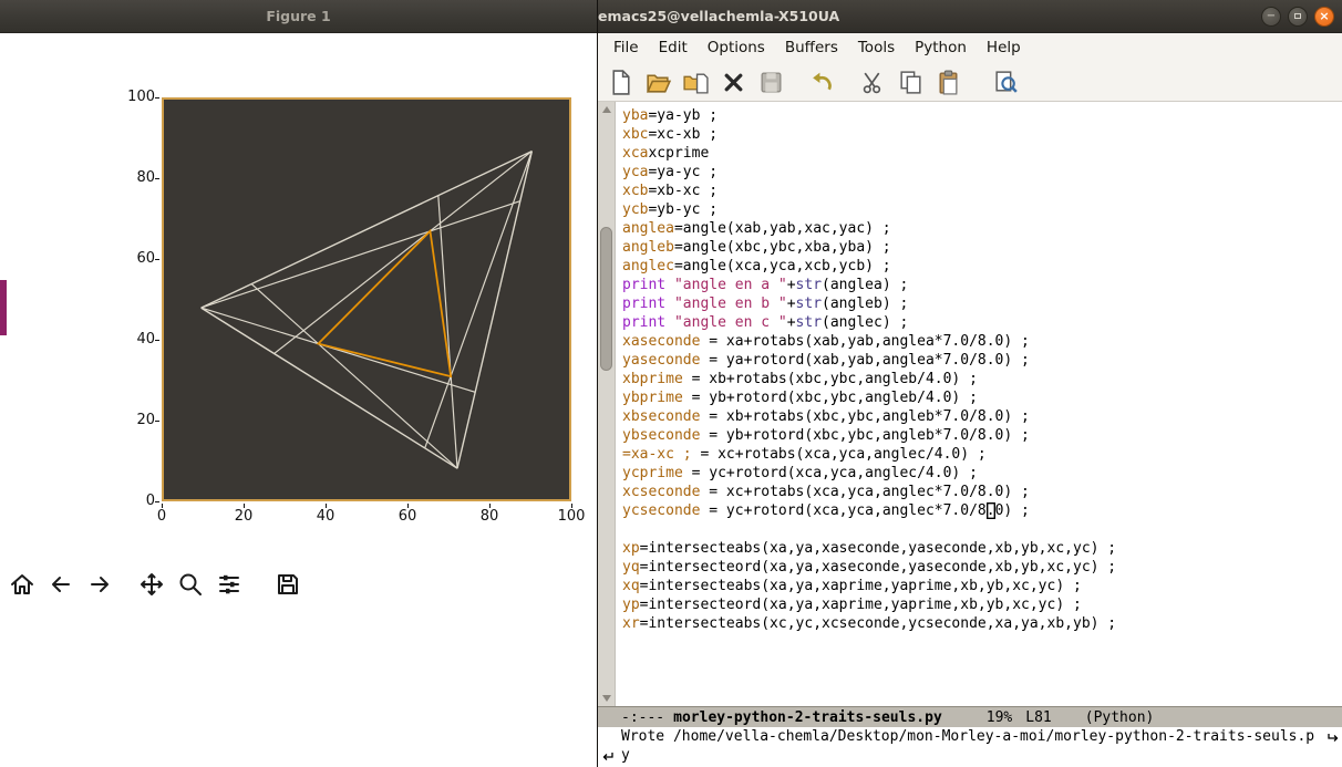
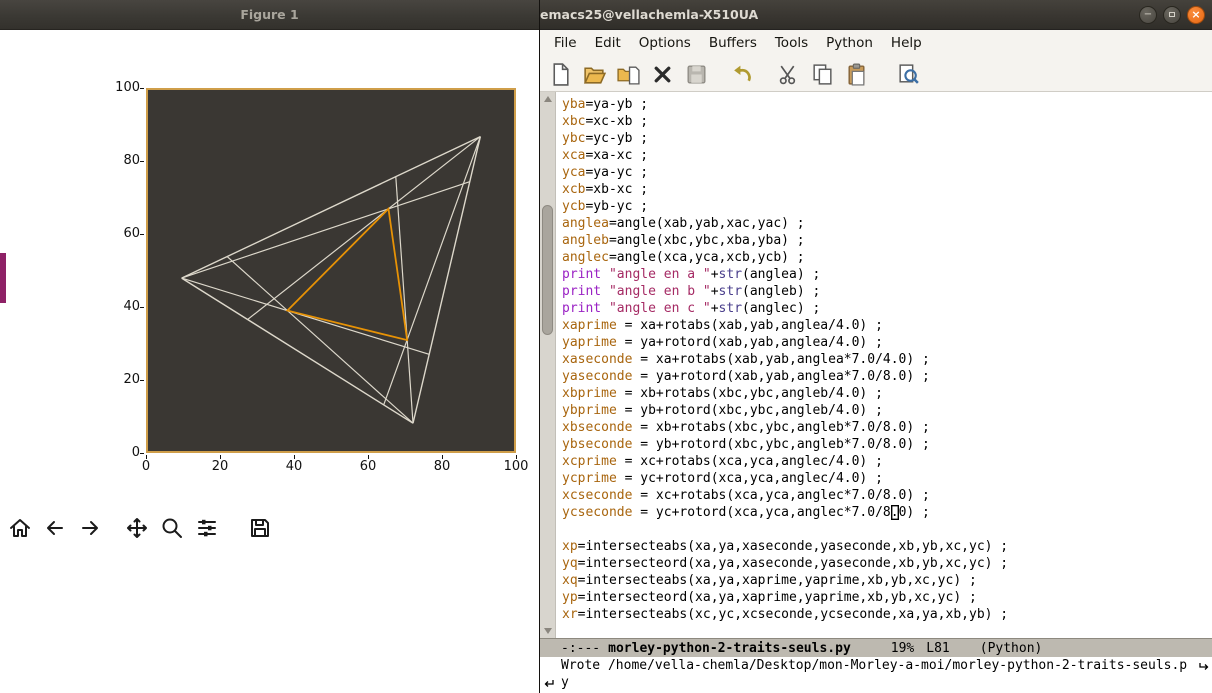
  Figure 1
  0
  20
  40
  60
  80
  100
  100
  80
  60
  40
  20
  0
  emacs25@vellachemla-X510UA
  −
  ×
  File
  Edit
  Options
  Buffers
  Tools
  Python
  Help
  yba=ya-yb ;
  xbc=xc-xb ;
+ ybc=yc-yb ;
- xcaxcprime
+ xca=xa-xc ;
  yca=ya-yc ;
  xcb=xb-xc ;
  ycb=yb-yc ;
  anglea=angle(xab,yab,xac,yac) ;
  angleb=angle(xbc,ybc,xba,yba) ;
  anglec=angle(xca,yca,xcb,ycb) ;
  print "angle en a "+str(anglea) ;
  print "angle en b "+str(angleb) ;
  print "angle en c "+str(anglec) ;
+ xaprime = xa+rotabs(xab,yab,anglea/4.0) ;
+ yaprime = ya+rotord(xab,yab,anglea/4.0) ;
- xaseconde = xa+rotabs(xab,yab,anglea*7.0/8.0) ;
+ xaseconde = xa+rotabs(xab,yab,anglea*7.0/4.0) ;
  yaseconde = ya+rotord(xab,yab,anglea*7.0/8.0) ;
  xbprime = xb+rotabs(xbc,ybc,angleb/4.0) ;
  ybprime = yb+rotord(xbc,ybc,angleb/4.0) ;
  xbseconde = xb+rotabs(xbc,ybc,angleb*7.0/8.0) ;
  ybseconde = yb+rotord(xbc,ybc,angleb*7.0/8.0) ;
- =xa-xc ; = xc+rotabs(xca,yca,anglec/4.0) ;
+ xcprime = xc+rotabs(xca,yca,anglec/4.0) ;
  ycprime = yc+rotord(xca,yca,anglec/4.0) ;
  xcseconde = xc+rotabs(xca,yca,anglec*7.0/8.0) ;
  ycseconde = yc+rotord(xca,yca,anglec*7.0/8.0) ;
  xp=intersecteabs(xa,ya,xaseconde,yaseconde,xb,yb,xc,yc) ;
  yq=intersecteord(xa,ya,xaseconde,yaseconde,xb,yb,xc,yc) ;
  xq=intersecteabs(xa,ya,xaprime,yaprime,xb,yb,xc,yc) ;
  yp=intersecteord(xa,ya,xaprime,yaprime,xb,yb,xc,yc) ;
  xr=intersecteabs(xc,yc,xcseconde,ycseconde,xa,ya,xb,yb) ;
  -:---
  morley-python-2-traits-seuls.py
  19%
  L81
  (Python)
  Wrote /home/vella-chemla/Desktop/mon-Morley-a-moi/morley-python-2-traits-seuls.p
  y
